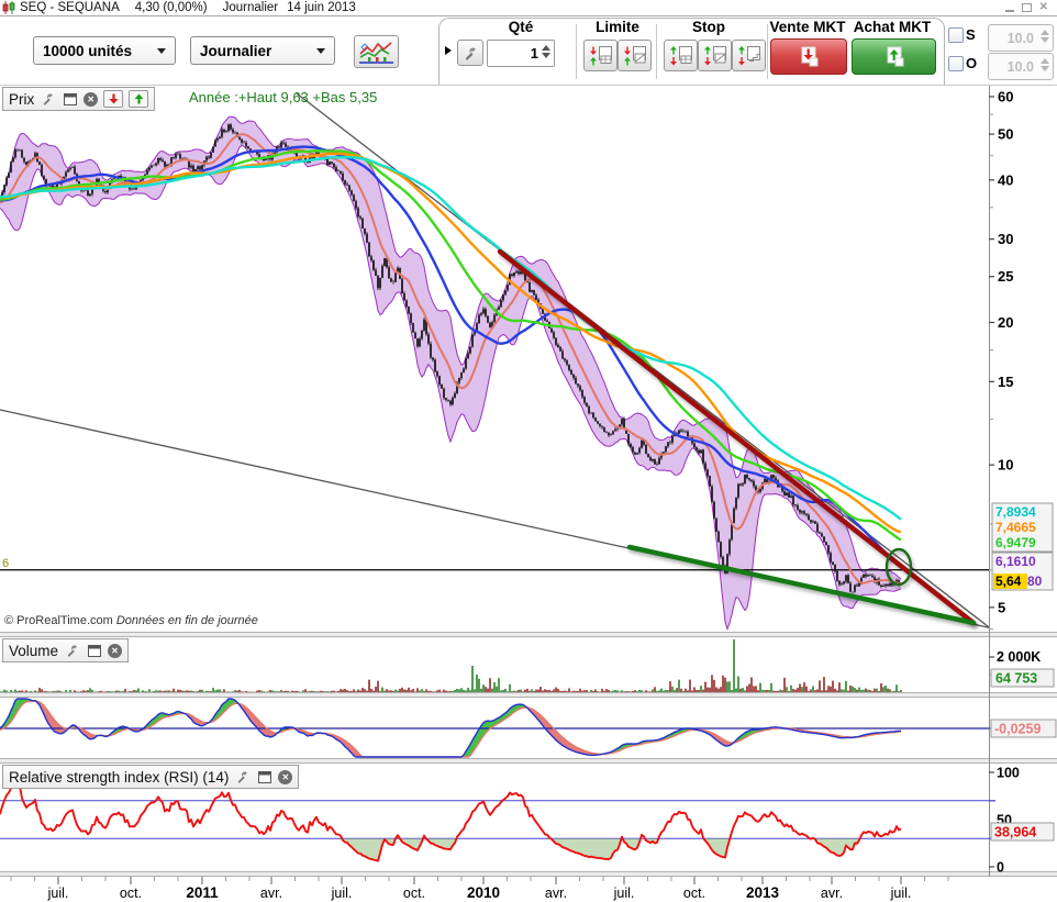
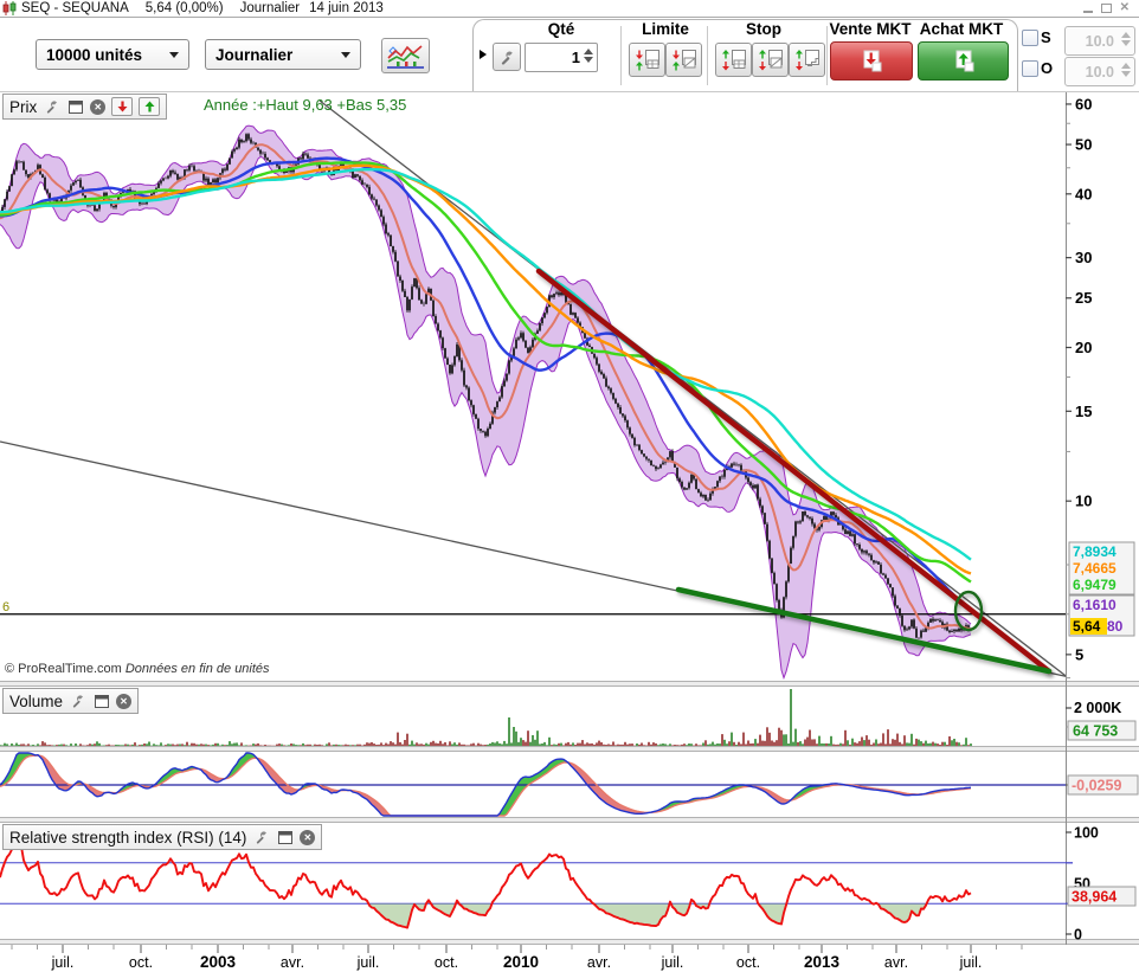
  6
  60
  50
  40
  30
  25
  20
  15
  10
  5
  7,8934
  7,4665
  6,9479
  6,1610
  5,64
  80
  2 000K
  64 753
  -0,0259
  100
  50
  0
  38,964
  juil.
  oct.
- 2011
+ 2003
  avr.
  juil.
  oct.
  2010
  avr.
  juil.
  oct.
  2013
  avr.
  juil.
  SEQ - SEQUANA
- 4,30 (0,00%)
+ 5,64 (0,00%)
  Journalier
  14 juin 2013
  10000 unités
  Journalier
  Qté
  1
  Limite
  Stop
  Vente MKT
  Achat MKT
  S
  10.0
  O
  10.0
  Prix
  Année :+Haut 9,63 +Bas 5,35
- © ProRealTime.com Données en fin de journée
+ © ProRealTime.com Données en fin de unités
  Volume
  Relative strength index (RSI) (14)
